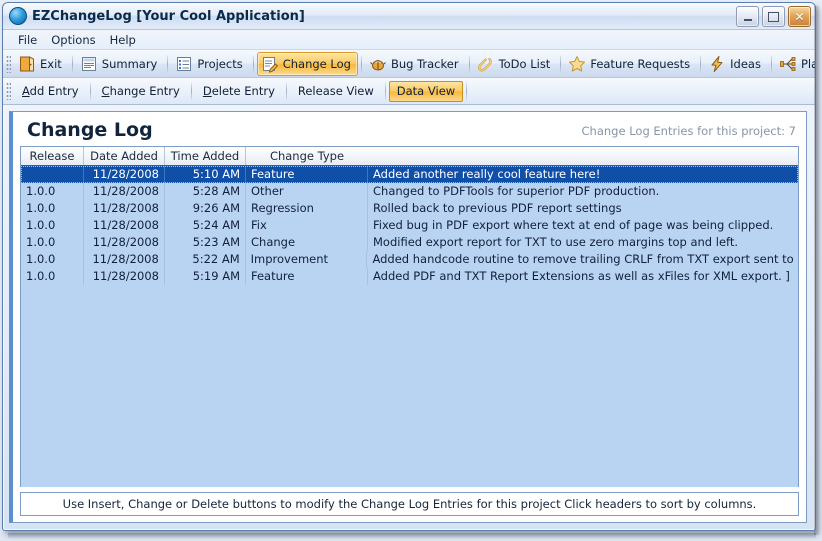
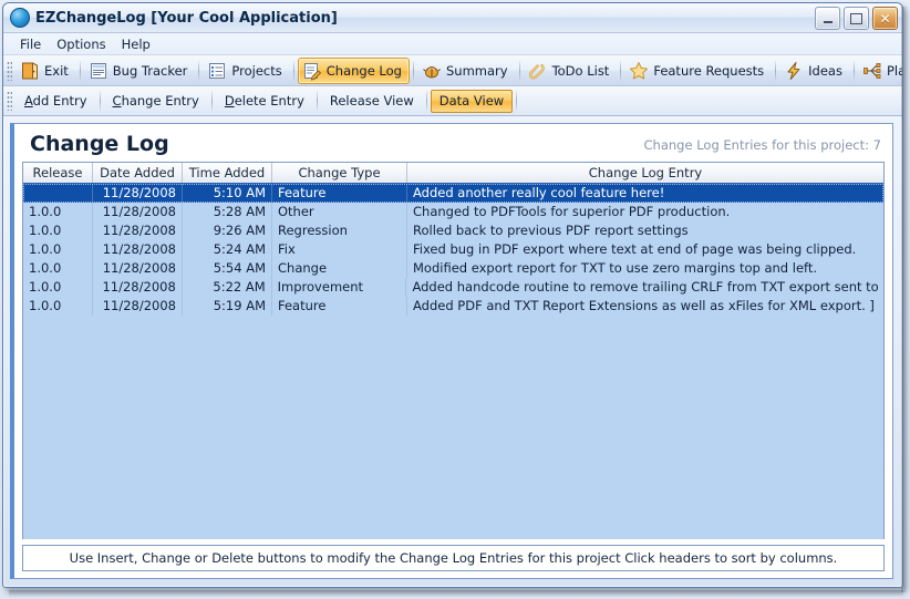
  EZChangeLog [Your Cool Application]
  ✕
  File
  Options
  Help
  Exit
- Summary
+ Bug Tracker
  Projects
  Change Log
- Bug Tracker
+ Summary
  ToDo List
  Feature Requests
  Ideas
  Add Entry
  Change Entry
  Delete Entry
  Release View
  Data View
  Change Log
  Change Log Entries for this project: 7
  Release
  Date Added
  Time Added
  Change Type
+ Change Log Entry
  11/28/2008
  5:10 AM
  Feature
  Added another really cool feature here!
  1.0.0
  11/28/2008
  5:28 AM
  Other
  Changed to PDFTools for superior PDF production.
  1.0.0
  11/28/2008
  9:26 AM
  Regression
  Rolled back to previous PDF report settings
  1.0.0
  11/28/2008
  5:24 AM
  Fix
  Fixed bug in PDF export where text at end of page was being clipped.
  1.0.0
  11/28/2008
- 5:23 AM
+ 5:54 AM
  Change
  Modified export report for TXT to use zero margins top and left.
  1.0.0
  11/28/2008
  5:22 AM
  Improvement
  Added handcode routine to remove trailing CRLF from TXT export sent to
  1.0.0
  11/28/2008
  5:19 AM
  Feature
  Added PDF and TXT Report Extensions as well as xFiles for XML export. ]
  Use Insert, Change or Delete buttons to modify the Change Log Entries for this project Click headers to sort by columns.
